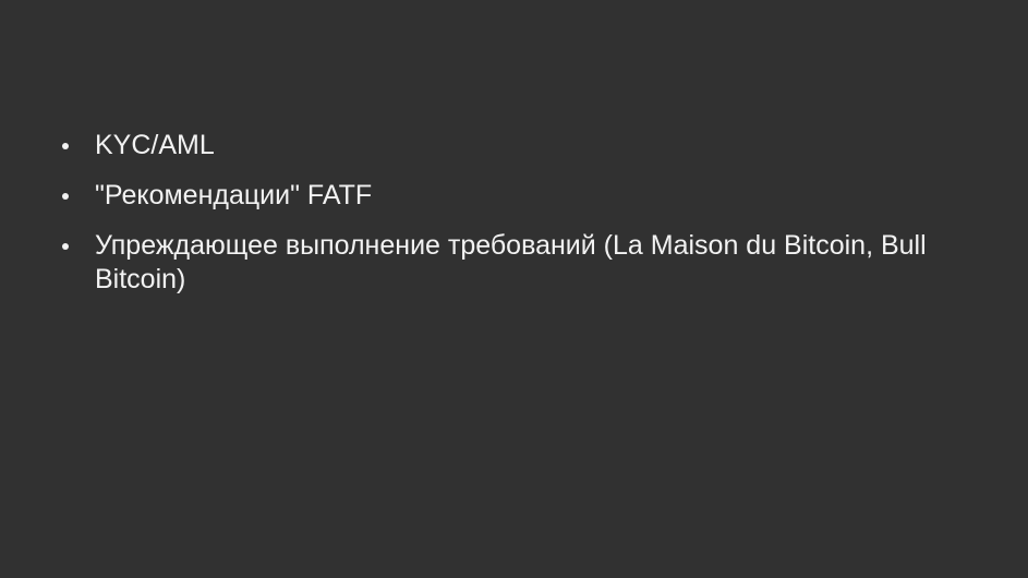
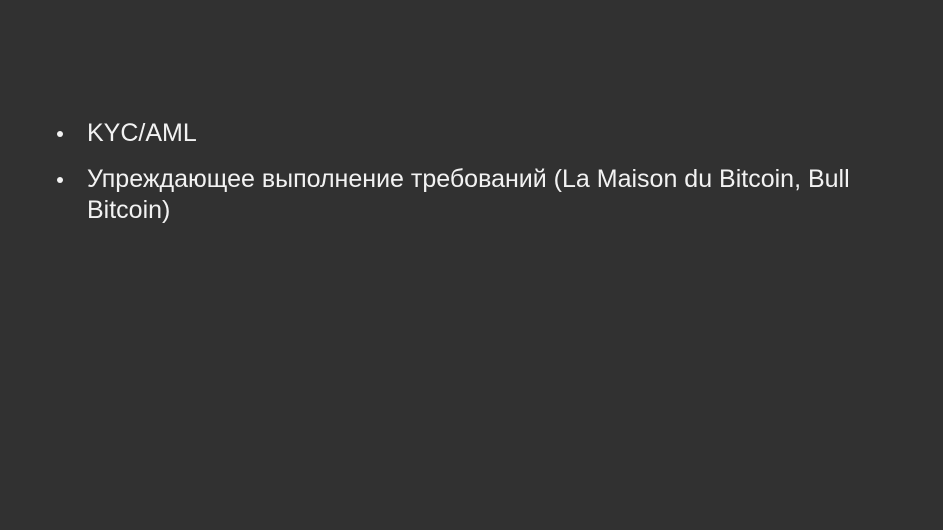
  KYC/AML
- "Рекомендации" FATF
  Упреждающее выполнение требований (La Maison du Bitcoin, Bull Bitcoin)
